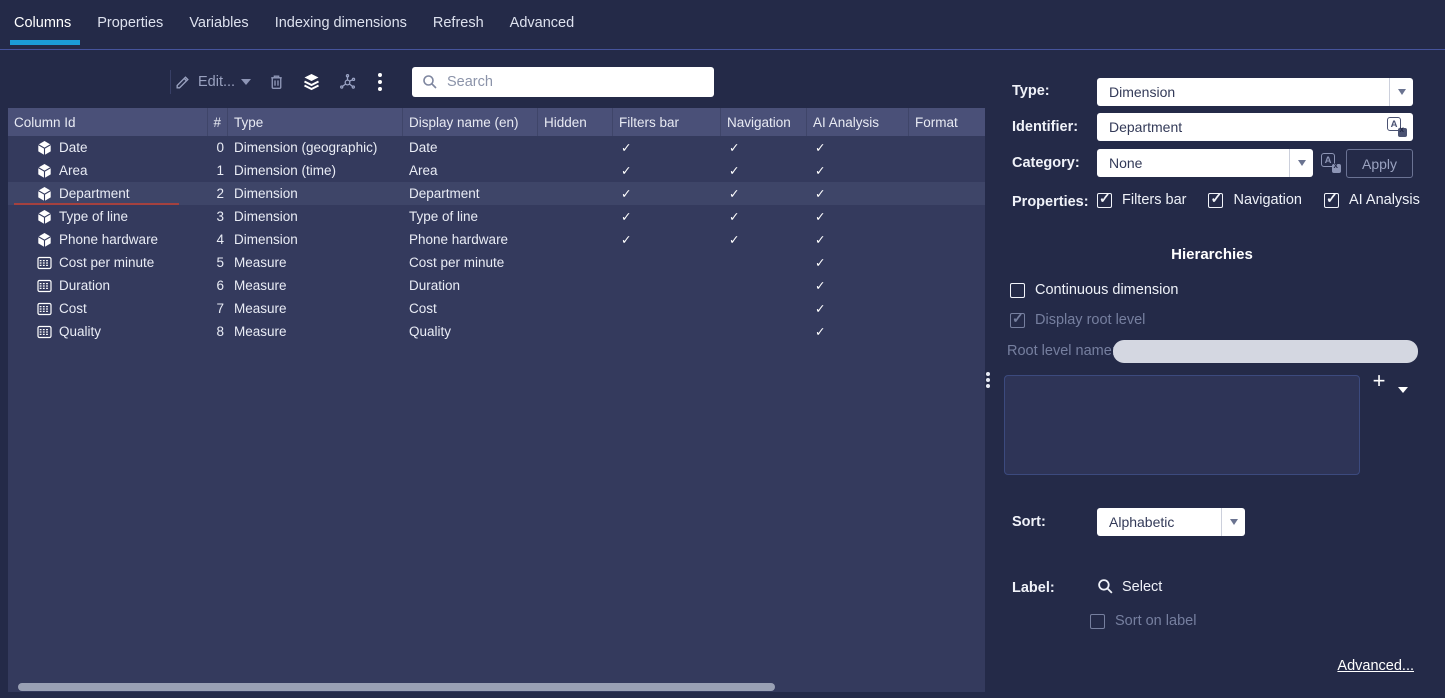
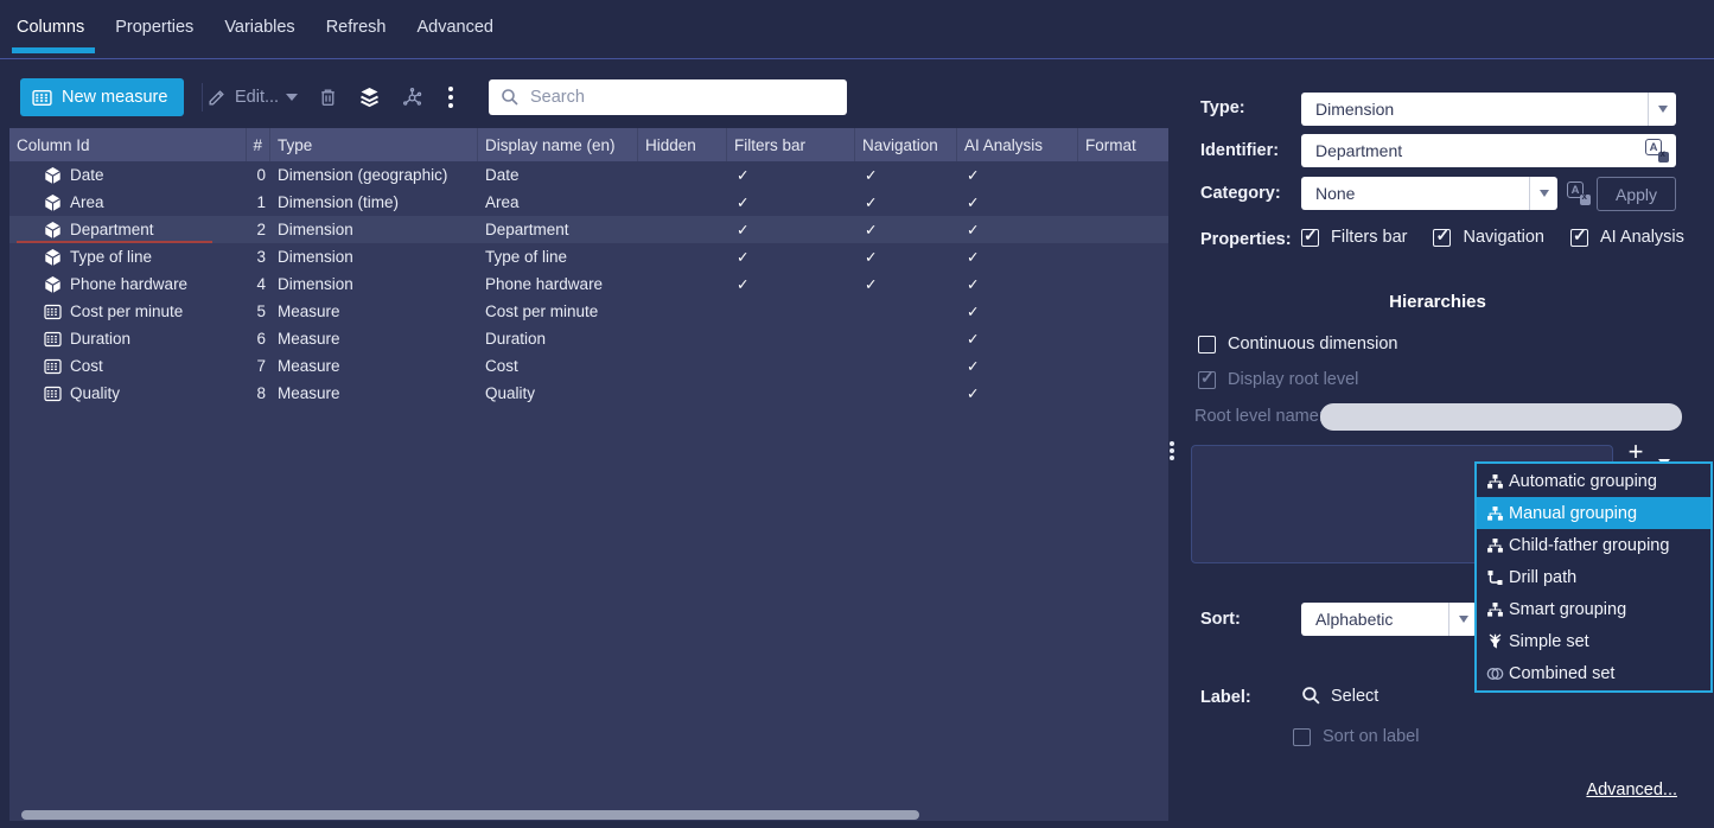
  Columns
  Properties
  Variables
- Indexing dimensions
  Refresh
  Advanced
+ New measure
  Edit...
  Search
  Column Id
  #
  Type
  Display name (en)
  Hidden
  Filters bar
  Navigation
  AI Analysis
  Format
  Date
  0
  Dimension (geographic)
  Date
  ✓
  ✓
  ✓
  Area
  1
  Dimension (time)
  Area
  ✓
  ✓
  ✓
  Department
  2
  Dimension
  Department
  ✓
  ✓
  ✓
  Type of line
  3
  Dimension
  Type of line
  ✓
  ✓
  ✓
  Phone hardware
  4
  Dimension
  Phone hardware
  ✓
  ✓
  ✓
  Cost per minute
  5
  Measure
  Cost per minute
  ✓
  Duration
  6
  Measure
  Duration
  ✓
  Cost
  7
  Measure
  Cost
  ✓
  Quality
  8
  Measure
  Quality
  ✓
  Type:
  Dimension
  Identifier:
  Department
  A
  Category:
  None
  A
  Apply
  Properties:
  Filters bar
  Navigation
  AI Analysis
  Hierarchies
  Continuous dimension
  Display root level
  Root level name
  +
  Sort:
  Alphabetic
  Label:
  Select
  Sort on label
  Advanced...
+ Automatic grouping
+ Manual grouping
+ Child-father grouping
+ Drill path
+ Smart grouping
+ Simple set
+ Combined set
